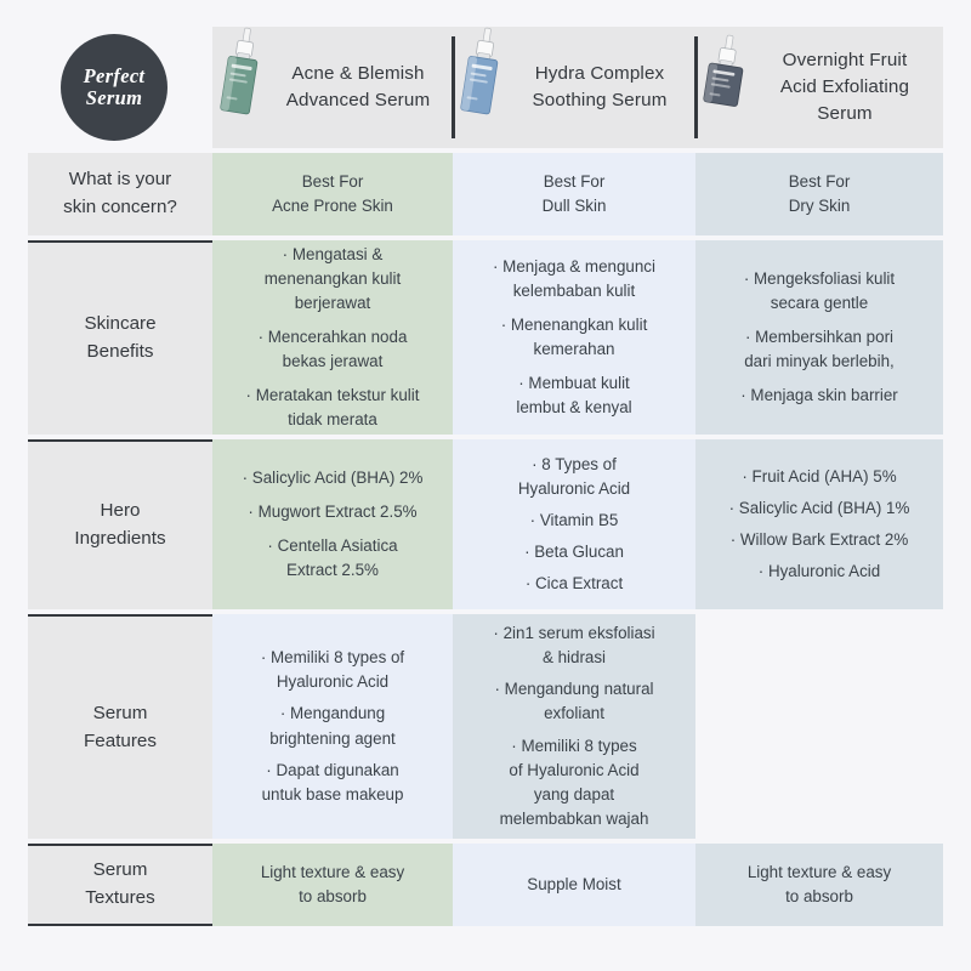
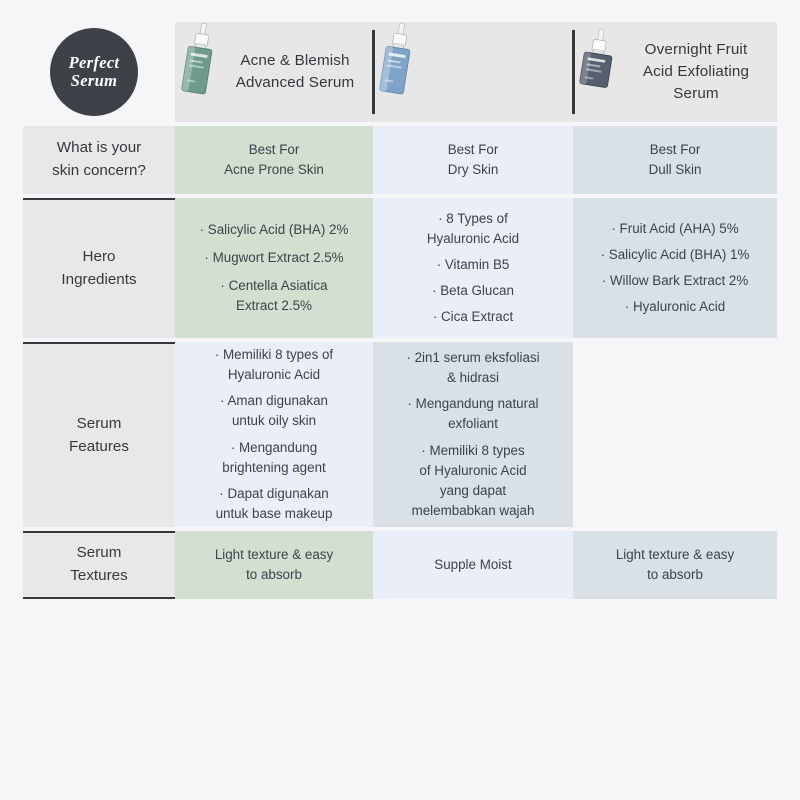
  Perfect
  Serum
  Acne & Blemish
  Advanced Serum
- Hydra Complex
- Soothing Serum
  Overnight Fruit
  Acid Exfoliating Serum
  What is your
  skin concern?
  Best For
  Acne Prone Skin
  Best For
- Dull Skin
+ Dry Skin
  Best For
- Dry Skin
+ Dull Skin
- Skincare
- Benefits
- · Mengatasi &
- menenangkan kulit
- berjerawat
- · Mencerahkan noda
- bekas jerawat
- · Meratakan tekstur kulit
- tidak merata
- · Menjaga & mengunci
- kelembaban kulit
- · Menenangkan kulit
- kemerahan
- · Membuat kulit
- lembut & kenyal
- · Mengeksfoliasi kulit
- secara gentle
- · Membersihkan pori
- dari minyak berlebih,
- · Menjaga skin barrier
  Hero
  Ingredients
  · Salicylic Acid (BHA) 2%
  · Mugwort Extract 2.5%
  · Centella Asiatica
  Extract 2.5%
  · 8 Types of
  Hyaluronic Acid
  · Vitamin B5
  · Beta Glucan
  · Cica Extract
  · Fruit Acid (AHA) 5%
  · Salicylic Acid (BHA) 1%
  · Willow Bark Extract 2%
  · Hyaluronic Acid
  Serum
  Features
  · Memiliki 8 types of
  Hyaluronic Acid
+ · Aman digunakan
+ untuk oily skin
  · Mengandung
  brightening agent
  · Dapat digunakan
  untuk base makeup
  · 2in1 serum eksfoliasi
  & hidrasi
  · Mengandung natural
  exfoliant
  · Memiliki 8 types
  of Hyaluronic Acid
  yang dapat
  melembabkan wajah
  Serum
  Textures
  Light texture & easy
  to absorb
  Supple Moist
  Light texture & easy
  to absorb
